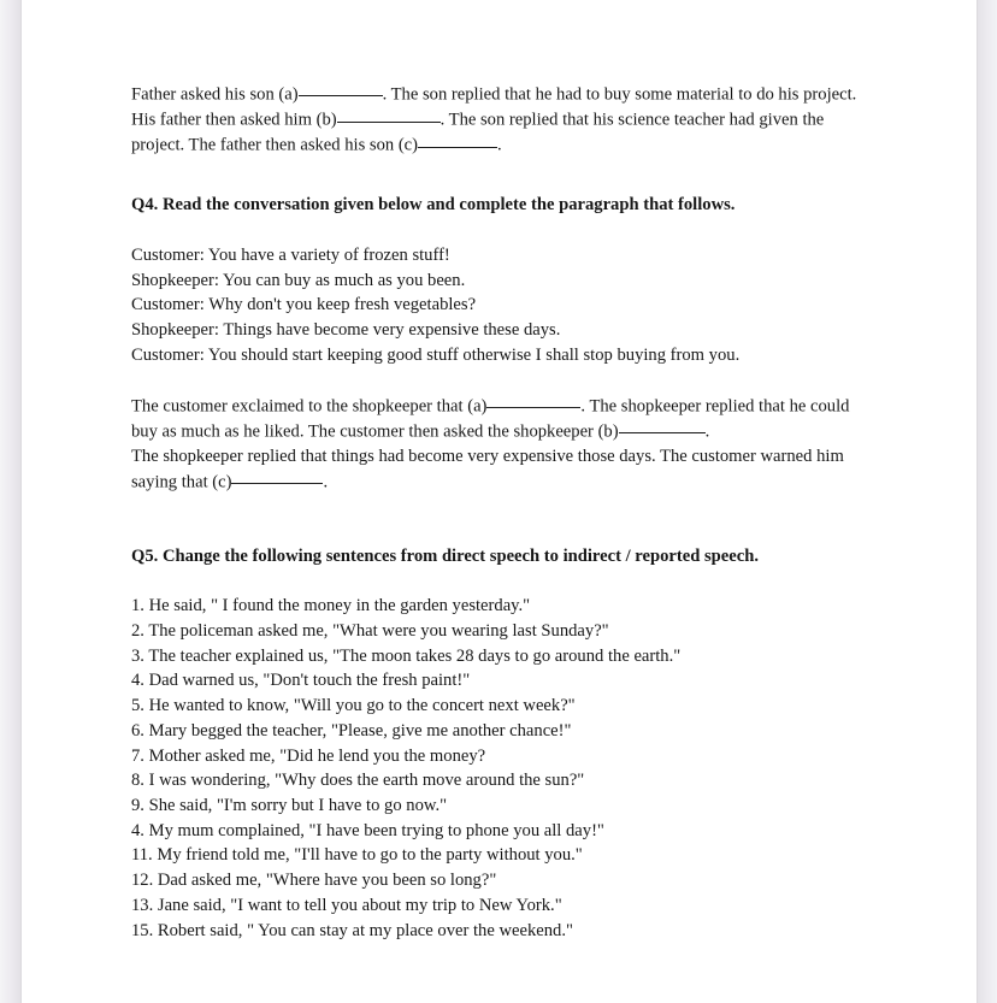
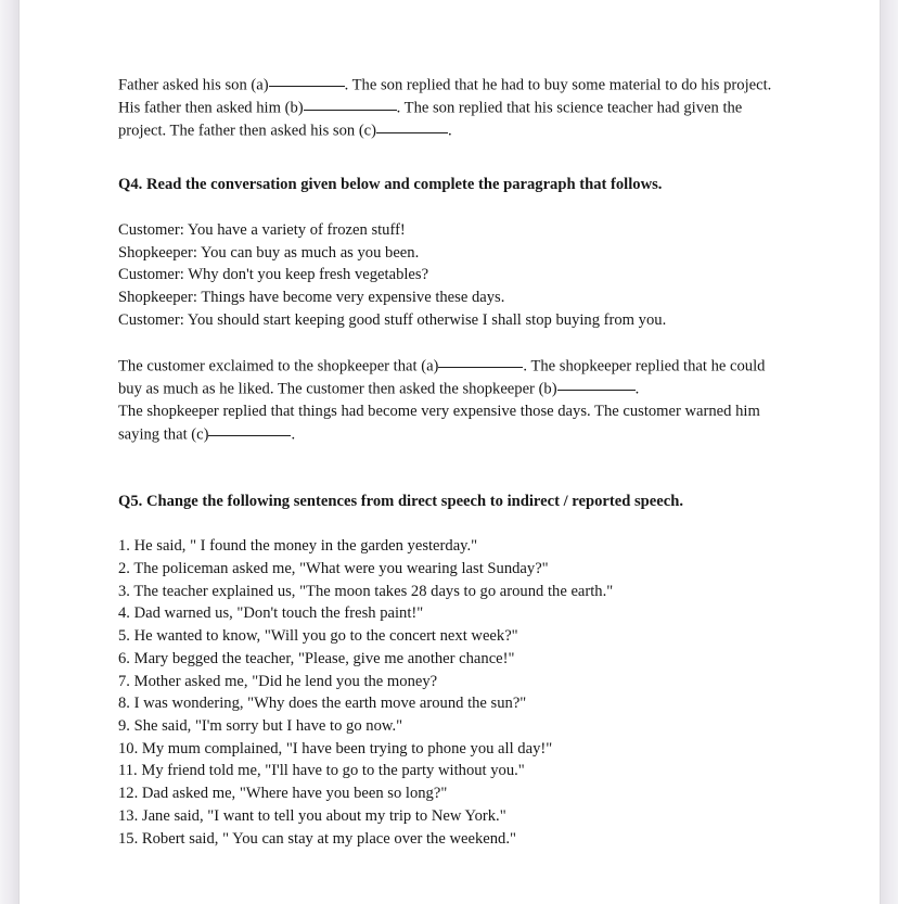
  Father asked his son (a) . The son replied that he had to buy some material to do his project. His father then asked him (b) . The son replied that his science teacher had given the project. The father then asked his son (c) .
  Q4. Read the conversation given below and complete the paragraph that follows.
  Customer: You have a variety of frozen stuff!
  Shopkeeper: You can buy as much as you been.
  Customer: Why don't you keep fresh vegetables?
  Shopkeeper: Things have become very expensive these days.
  Customer: You should start keeping good stuff otherwise I shall stop buying from you.
  The customer exclaimed to the shopkeeper that (a) . The shopkeeper replied that he could buy as much as he liked. The customer then asked the shopkeeper (b) .
  The shopkeeper replied that things had become very expensive those days. The customer warned him saying that (c) .
  Q5. Change the following sentences from direct speech to indirect / reported speech.
  1. He said, " I found the money in the garden yesterday."
  2. The policeman asked me, "What were you wearing last Sunday?"
  3. The teacher explained us, "The moon takes 28 days to go around the earth."
  4. Dad warned us, "Don't touch the fresh paint!"
  5. He wanted to know, "Will you go to the concert next week?"
  6. Mary begged the teacher, "Please, give me another chance!"
  7. Mother asked me, "Did he lend you the money?
  8. I was wondering, "Why does the earth move around the sun?"
  9. She said, "I'm sorry but I have to go now."
- 4. My mum complained, "I have been trying to phone you all day!"
+ 10. My mum complained, "I have been trying to phone you all day!"
  11. My friend told me, "I'll have to go to the party without you."
  12. Dad asked me, "Where have you been so long?"
  13. Jane said, "I want to tell you about my trip to New York."
  15. Robert said, " You can stay at my place over the weekend."
